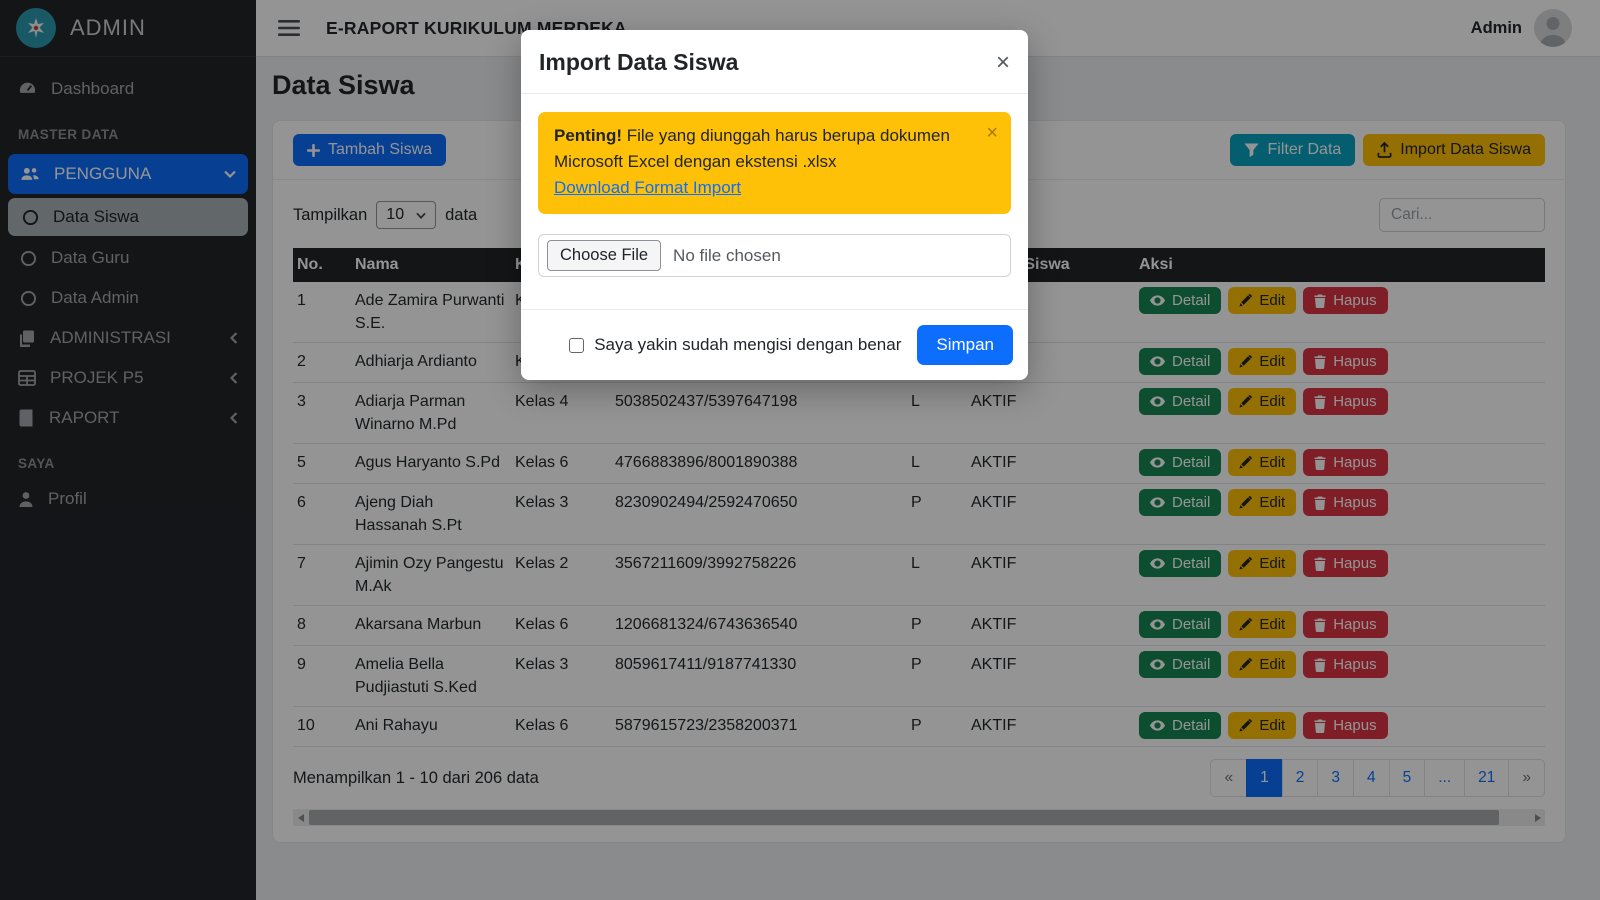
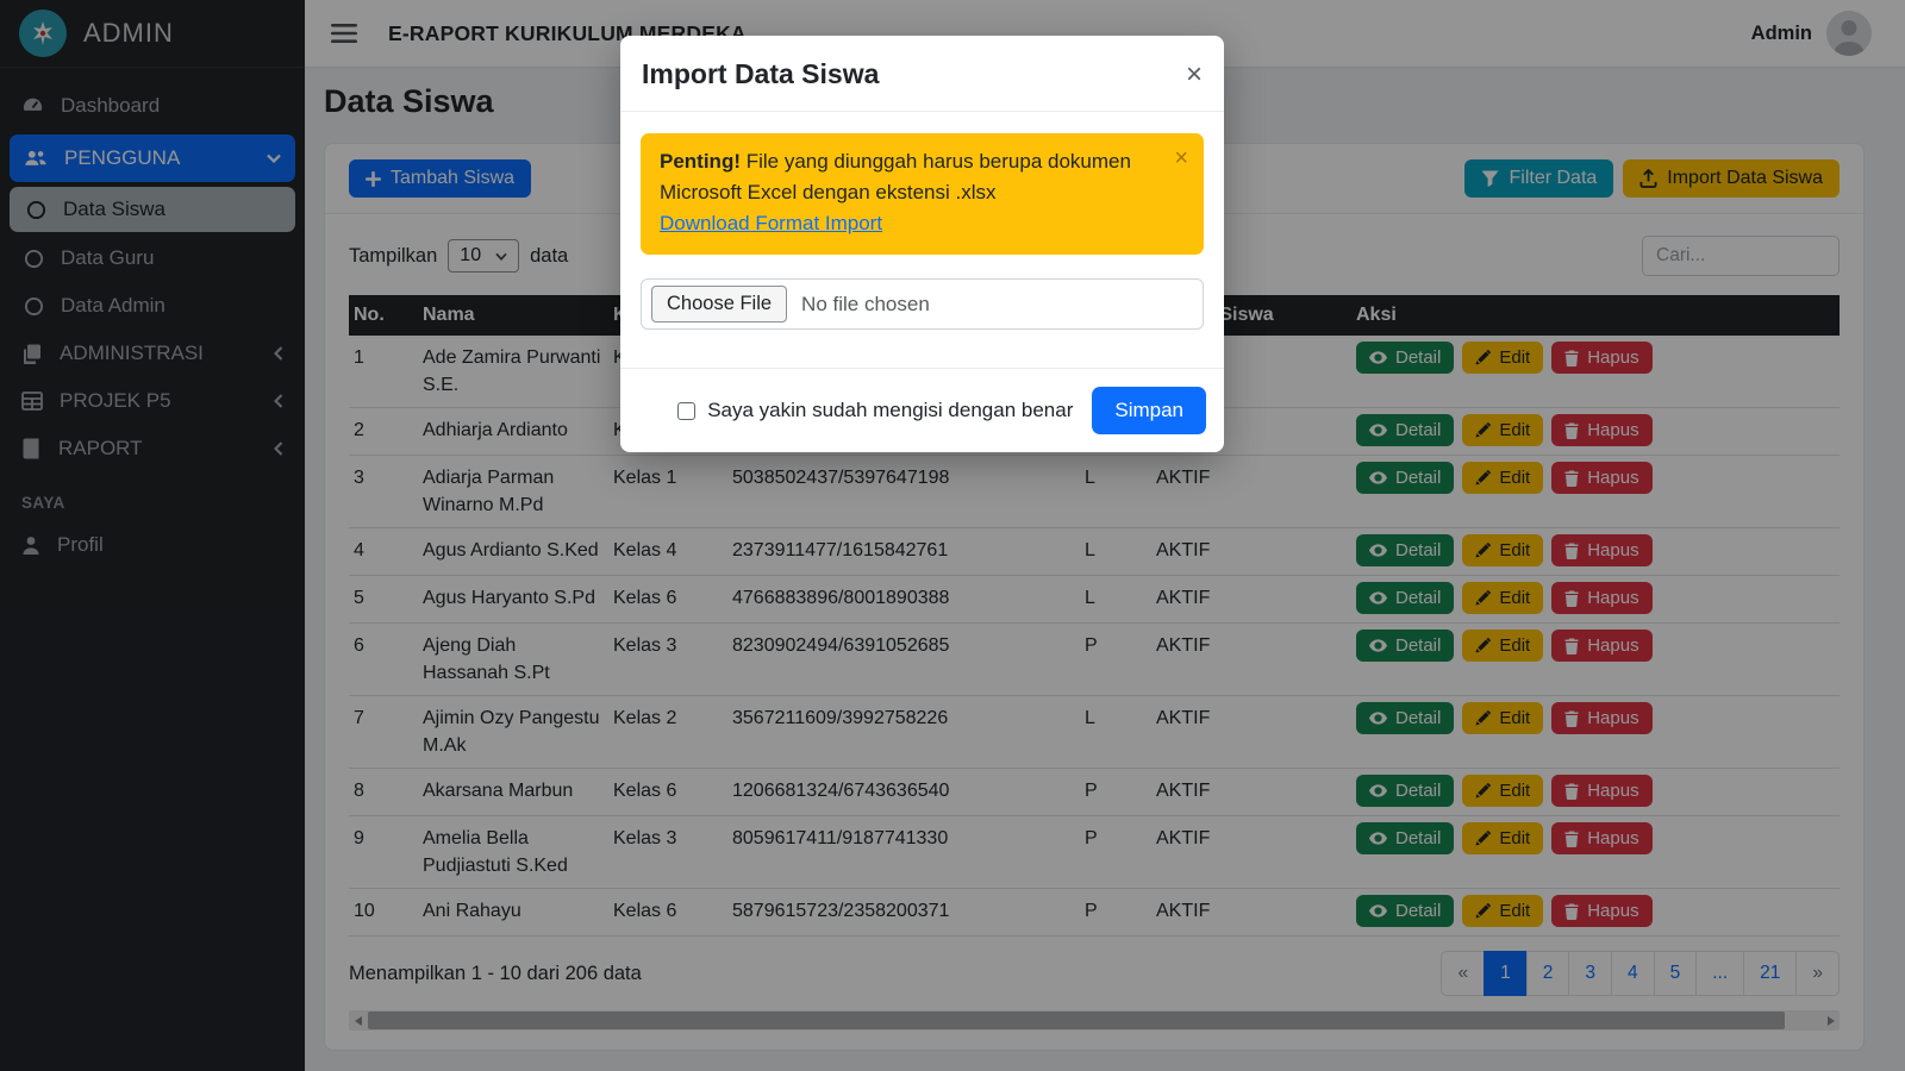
  ADMIN
  Dashboard
- MASTER DATA
  PENGGUNA
  Data Siswa
  Data Guru
  Data Admin
  ADMINISTRASI
  PROJEK P5
  RAPORT
  SAYA
  Profil
  E-RAPORT KURIKULUM MERDEKA
  Admin
  Data Siswa
  Tambah Siswa
  Filter Data
  Import Data Siswa
  Tampilkan
  10
  data
  Cari...
  1	Ade Zamira Purwanti S.E.					Detail Edit Hapus
  2	Adhiarja Ardianto					Detail Edit Hapus
- 3	Adiarja Parman Winarno M.Pd	Kelas 4	5038502437/5397647198	L	AKTIF	Detail Edit Hapus
+ 3	Adiarja Parman Winarno M.Pd	Kelas 1	5038502437/5397647198	L	AKTIF	Detail Edit Hapus
+ 4	Agus Ardianto S.Ked	Kelas 4	2373911477/1615842761	L	AKTIF	Detail Edit Hapus
  5	Agus Haryanto S.Pd	Kelas 6	4766883896/8001890388	L	AKTIF	Detail Edit Hapus
- 6	Ajeng Diah Hassanah S.Pt	Kelas 3	8230902494/2592470650	P	AKTIF	Detail Edit Hapus
+ 6	Ajeng Diah Hassanah S.Pt	Kelas 3	8230902494/6391052685	P	AKTIF	Detail Edit Hapus
  7	Ajimin Ozy Pangestu M.Ak	Kelas 2	3567211609/3992758226	L	AKTIF	Detail Edit Hapus
  8	Akarsana Marbun	Kelas 6	1206681324/6743636540	P	AKTIF	Detail Edit Hapus
  9	Amelia Bella Pudjiastuti S.Ked	Kelas 3	8059617411/9187741330	P	AKTIF	Detail Edit Hapus
  10	Ani Rahayu	Kelas 6	5879615723/2358200371	P	AKTIF	Detail Edit Hapus
  Menampilkan 1 - 10 dari 206 data
  «
  1
  2
  3
  4
  5
  ...
  21
  »
  Import Data Siswa
  ×
  Penting! File yang diunggah harus berupa dokumen Microsoft Excel dengan ekstensi .xlsx
  Download Format Import
  ×
  Choose File
  No file chosen
  Saya yakin sudah mengisi dengan benar
  Simpan
